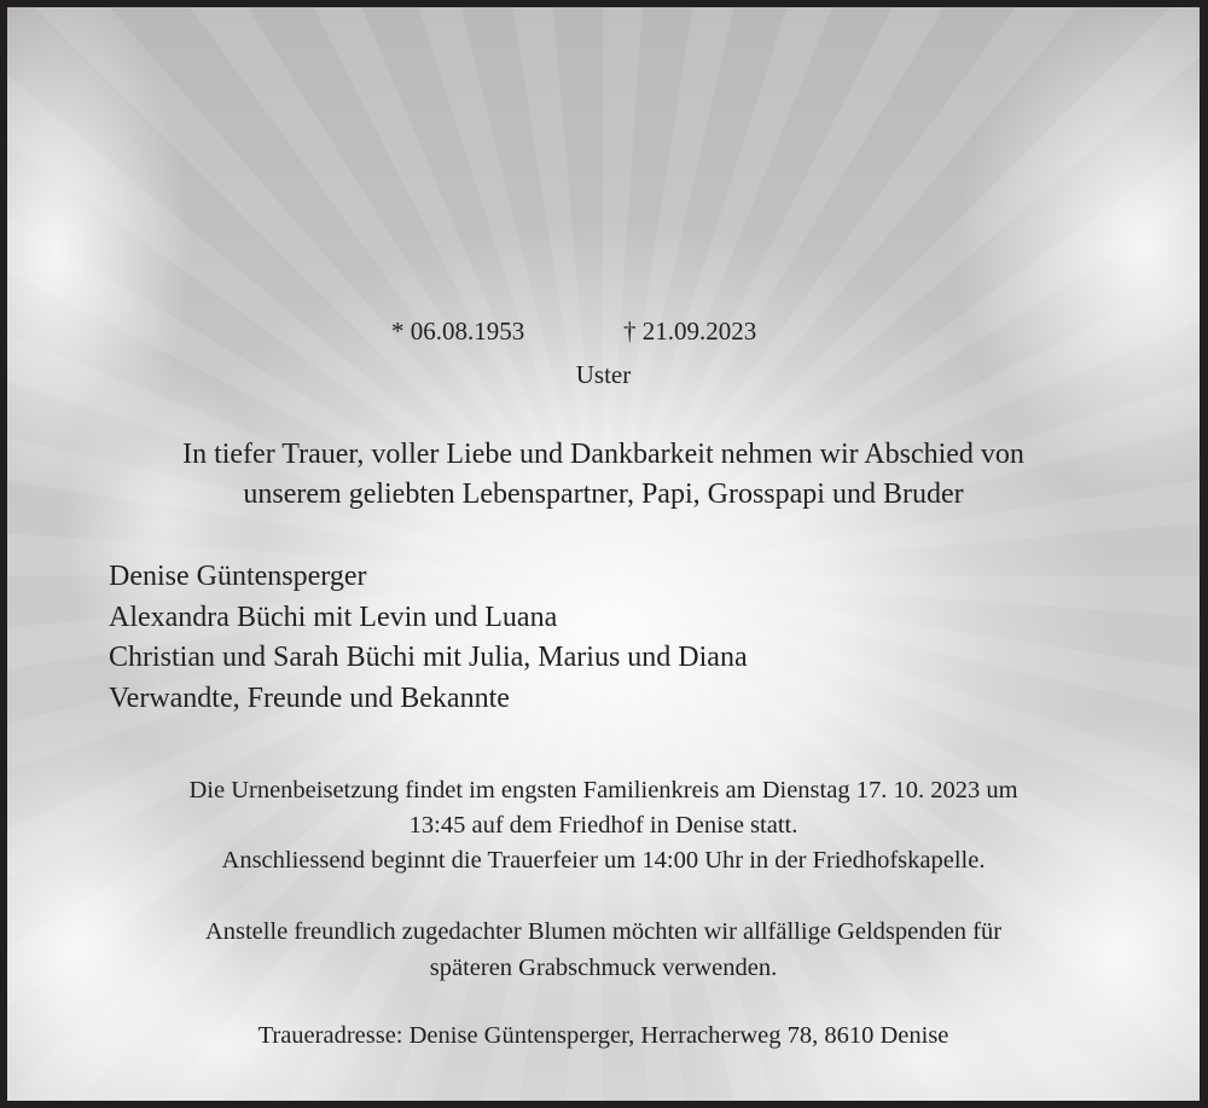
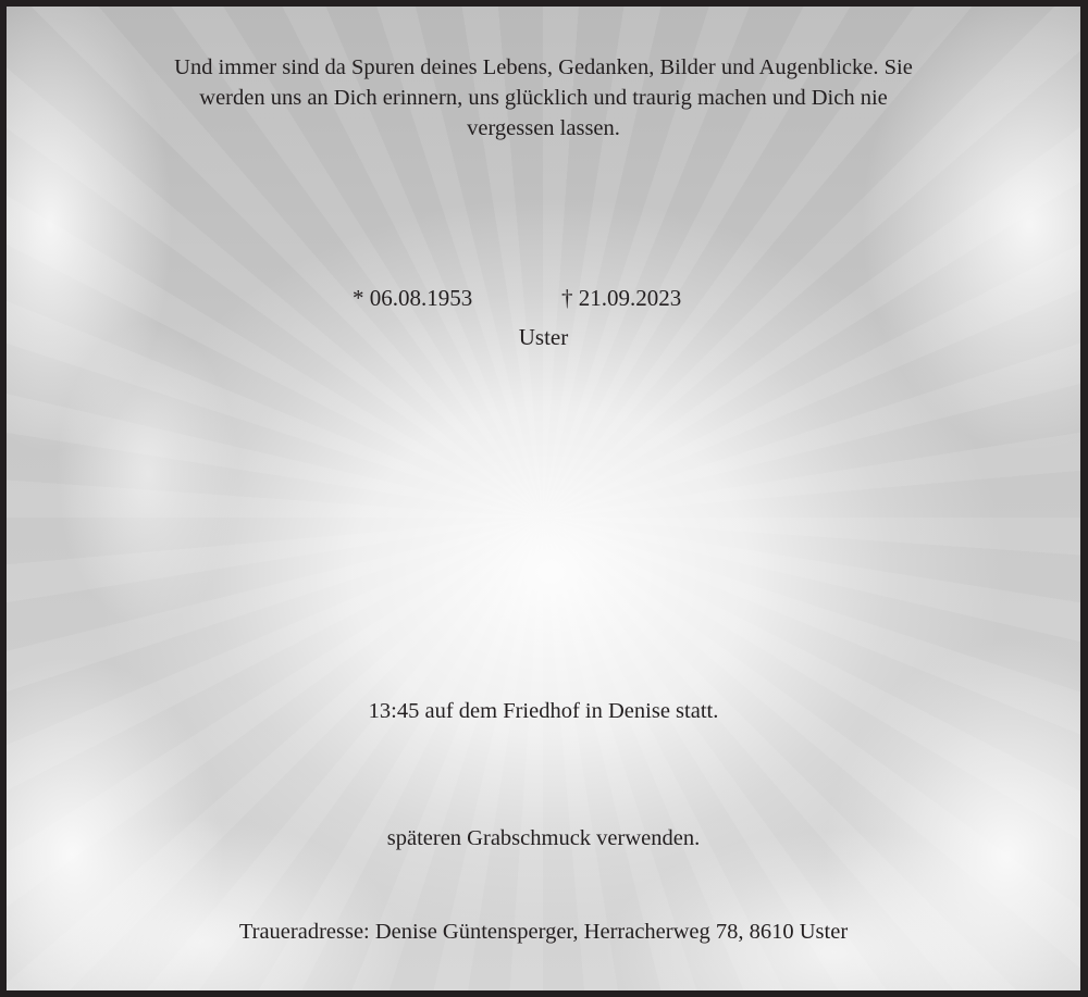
+ Und immer sind da Spuren deines Lebens, Gedanken, Bilder und Augenblicke. Sie
+ werden uns an Dich erinnern, uns glücklich und traurig machen und Dich nie
+ vergessen lassen.
  * 06.08.1953
  † 21.09.2023
  Uster
- In tiefer Trauer, voller Liebe und Dankbarkeit nehmen wir Abschied von
- unserem geliebten Lebenspartner, Papi, Grosspapi und Bruder
- Denise Güntensperger
- Alexandra Büchi mit Levin und Luana
- Christian und Sarah Büchi mit Julia, Marius und Diana
- Verwandte, Freunde und Bekannte
- Die Urnenbeisetzung findet im engsten Familienkreis am Dienstag 17. 10. 2023 um
  13:45 auf dem Friedhof in Denise statt.
- Anschliessend beginnt die Trauerfeier um 14:00 Uhr in der Friedhofskapelle.
- Anstelle freundlich zugedachter Blumen möchten wir allfällige Geldspenden für
  späteren Grabschmuck verwenden.
- Traueradresse: Denise Güntensperger, Herracherweg 78, 8610 Denise
+ Traueradresse: Denise Güntensperger, Herracherweg 78, 8610 Uster
